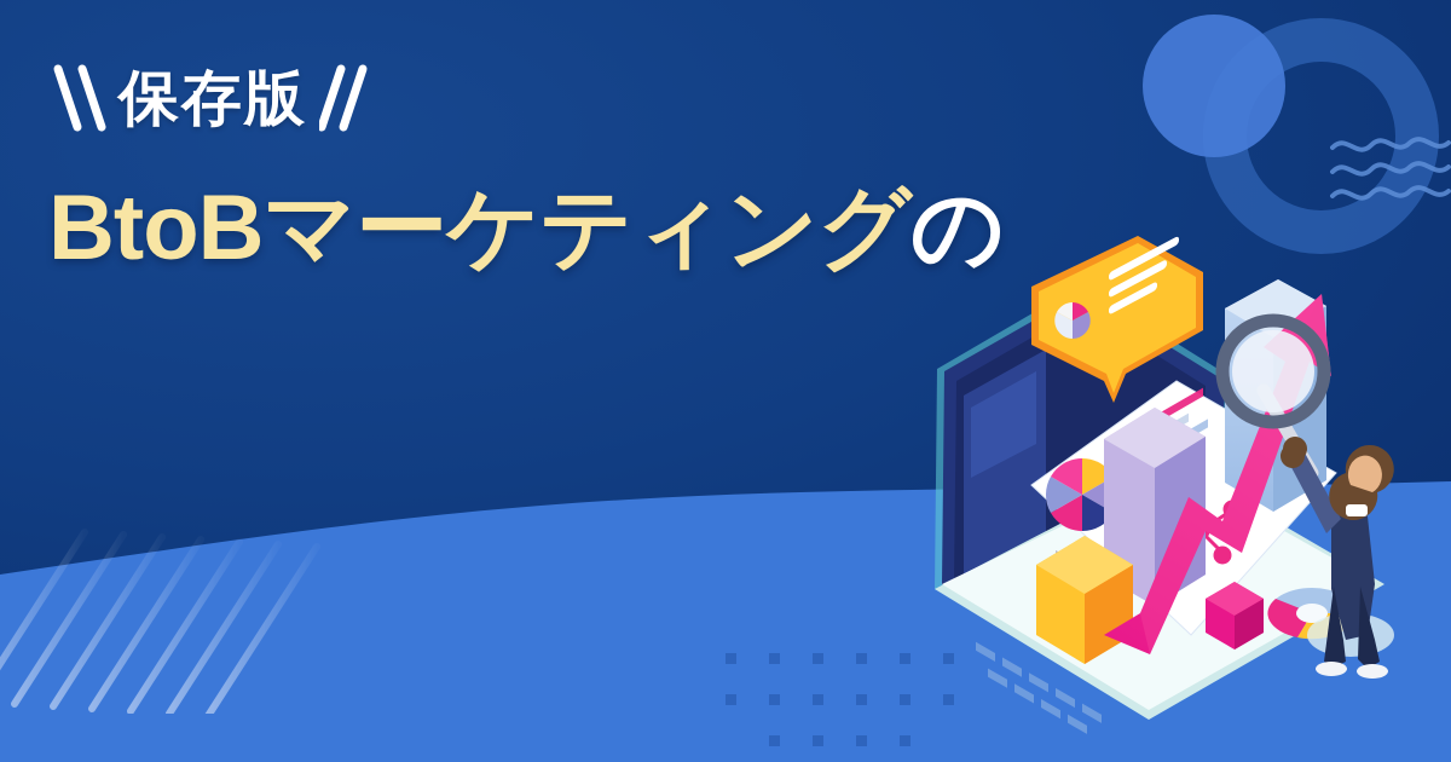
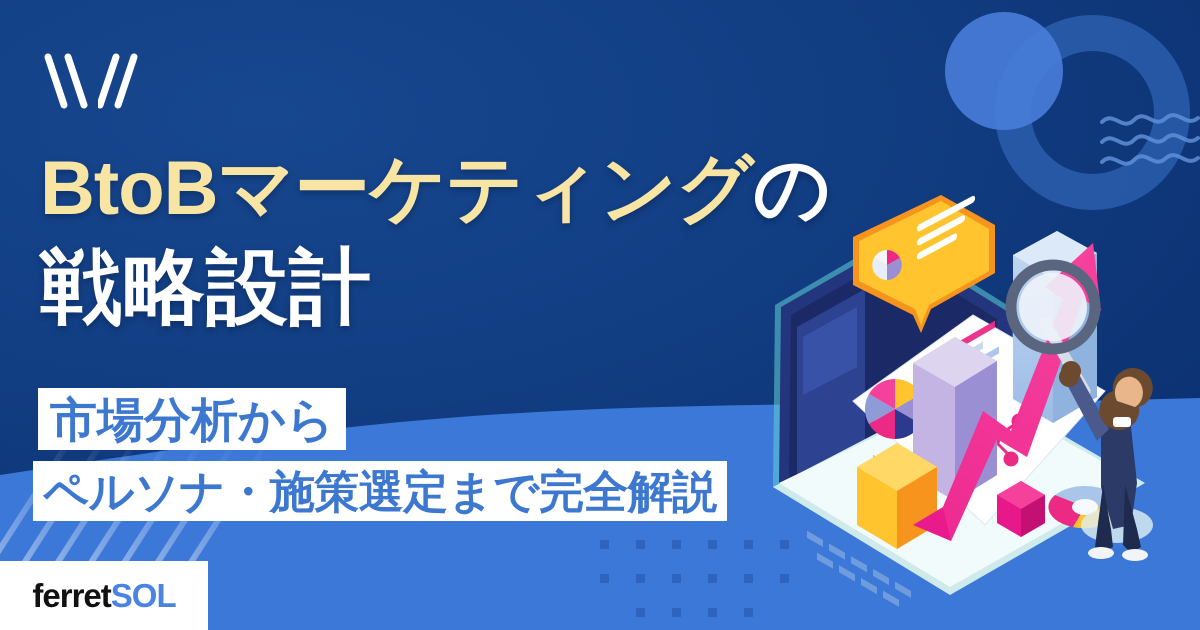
- 保存版
  BtoBマーケティングの
+ 戦略設計
+ 市場分析から
+ ペルソナ・施策選定まで完全解説
+ ferretSOL
